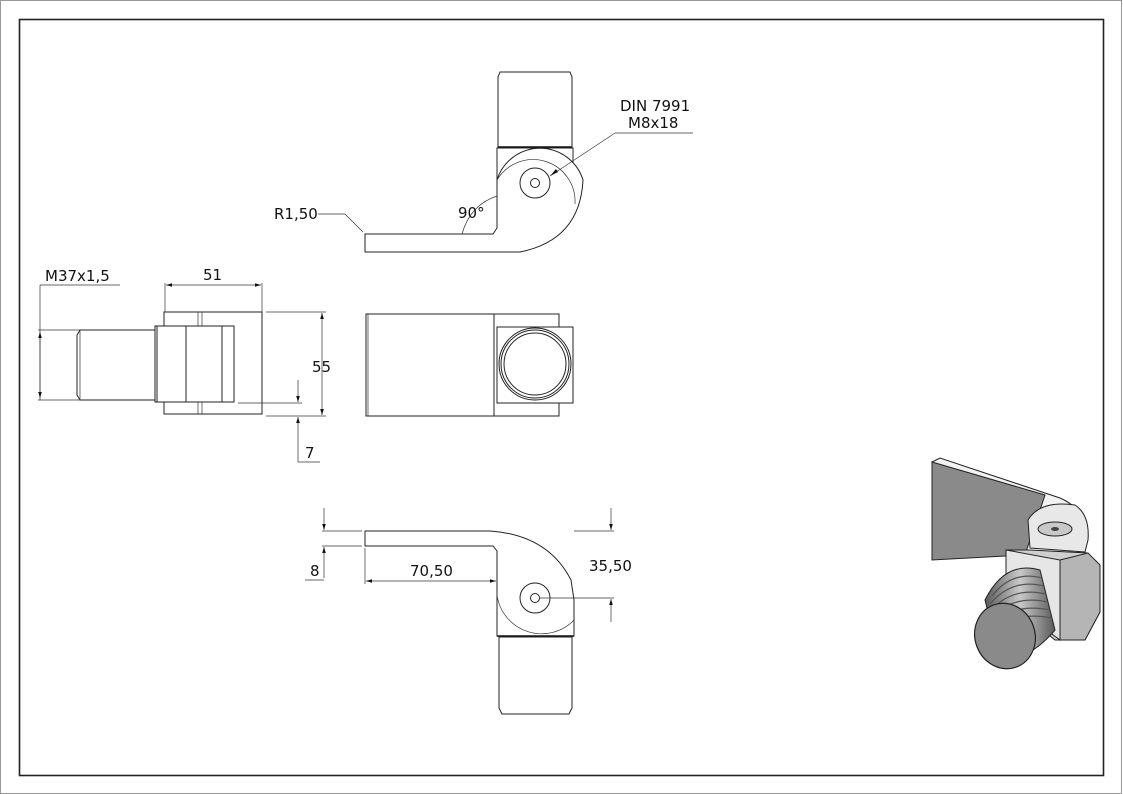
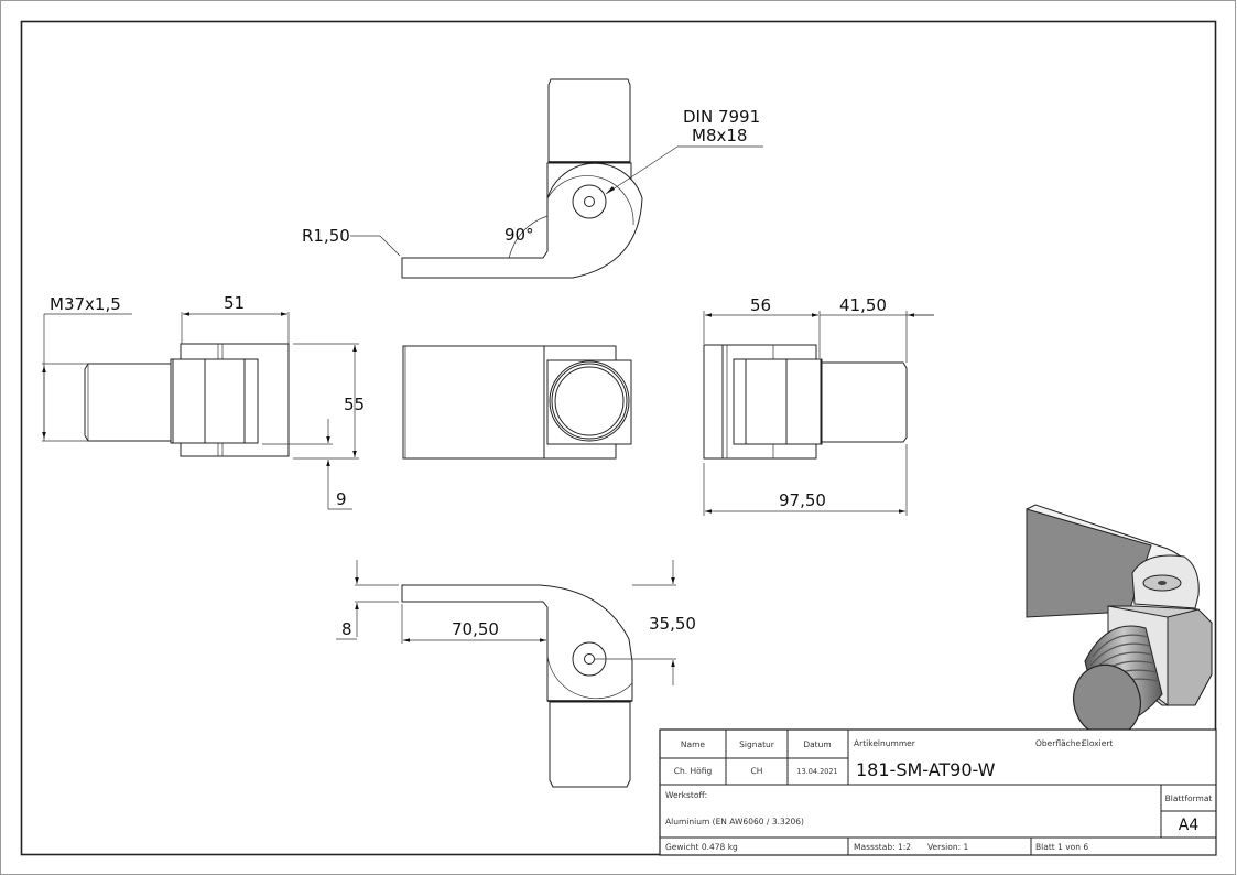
  DIN 7991
  M8x18
  90°
  R1,50
  M37x1,5
  51
  55
- 7
+ 9
+ 56
+ 41,50
+ 97,50
  8
  70,50
  35,50
+ Name
+ Signatur
+ Datum
+ Artikelnummer
+ Oberfläche:
+ Eloxiert
+ Ch. Höfig
+ CH
+ 13.04.2021
+ 181-SM-AT90-W
+ Werkstoff:
+ Aluminium (EN AW6060 / 3.3206)
+ Blattformat
+ A4
+ Gewicht 0.478 kg
+ Massstab: 1:2
+ Version: 1
+ Blatt 1 von 6
